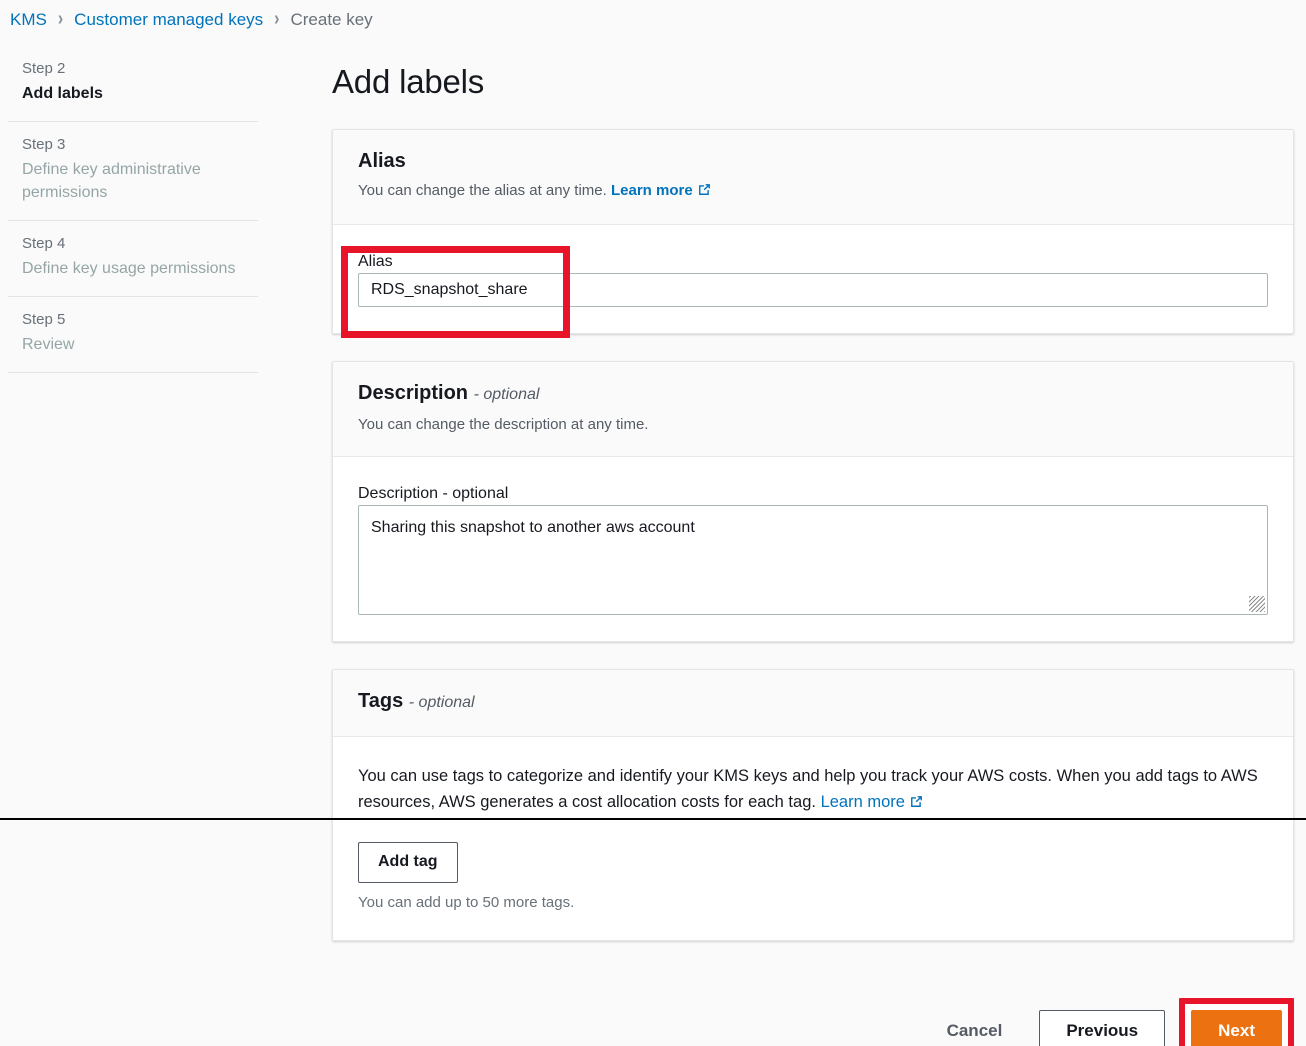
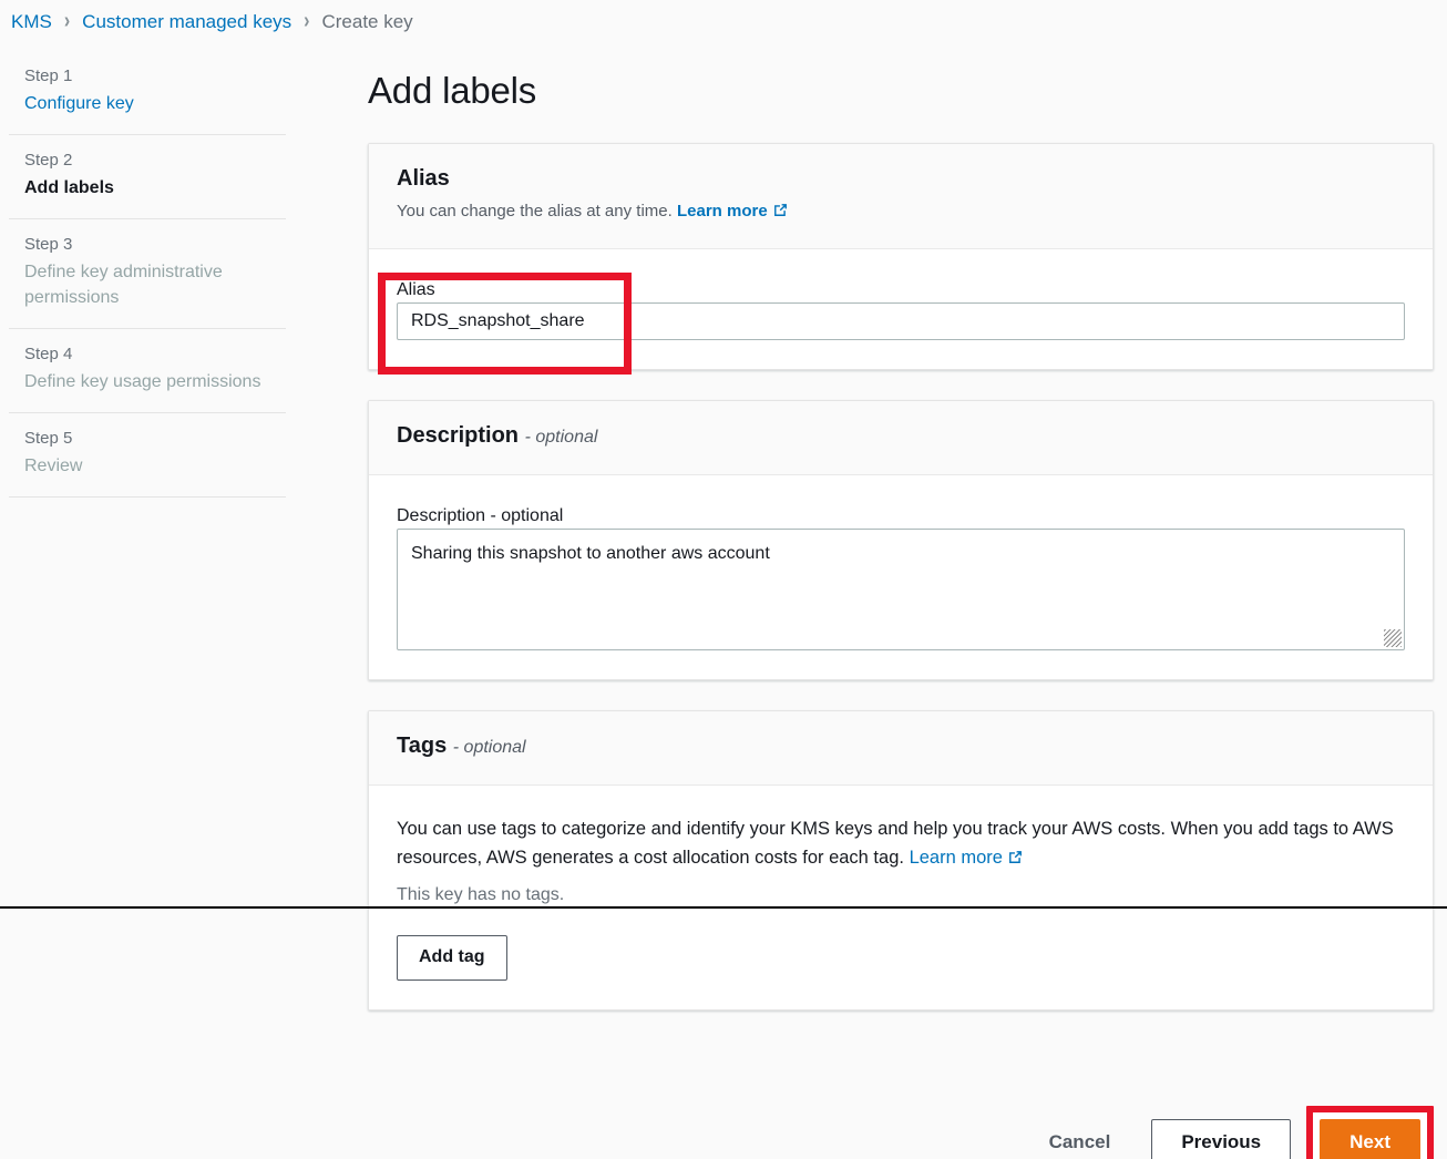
  KMS
  ›
  Customer managed keys
  ›
  Create key
+ Step 1
+ Configure key
  Step 2
  Add labels
  Step 3
  Define key administrative permissions
  Step 4
  Define key usage permissions
  Step 5
  Review
  Add labels
  Alias
  You can change the alias at any time. Learn more
  Alias
  RDS_snapshot_share
  Description - optional
- You can change the description at any time.
  Description - optional
  Sharing this snapshot to another aws account
  Tags - optional
  You can use tags to categorize and identify your KMS keys and help you track your AWS costs. When you add tags to AWS resources, AWS generates a cost allocation costs for each tag. Learn more
+ This key has no tags.
  Add tag
- You can add up to 50 more tags.
  Cancel
  Previous
  Next
